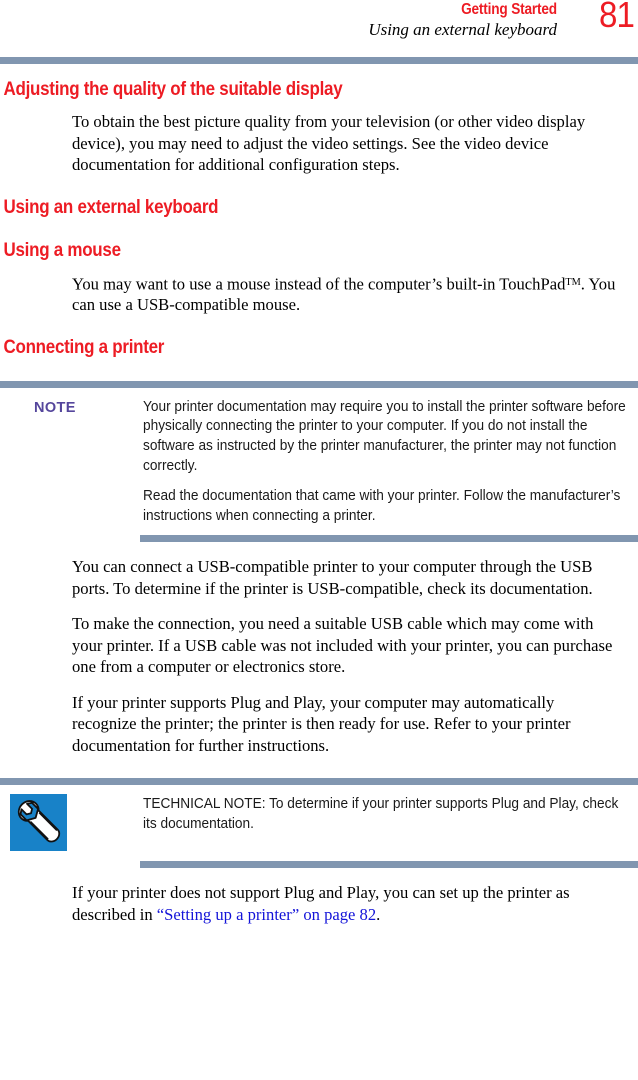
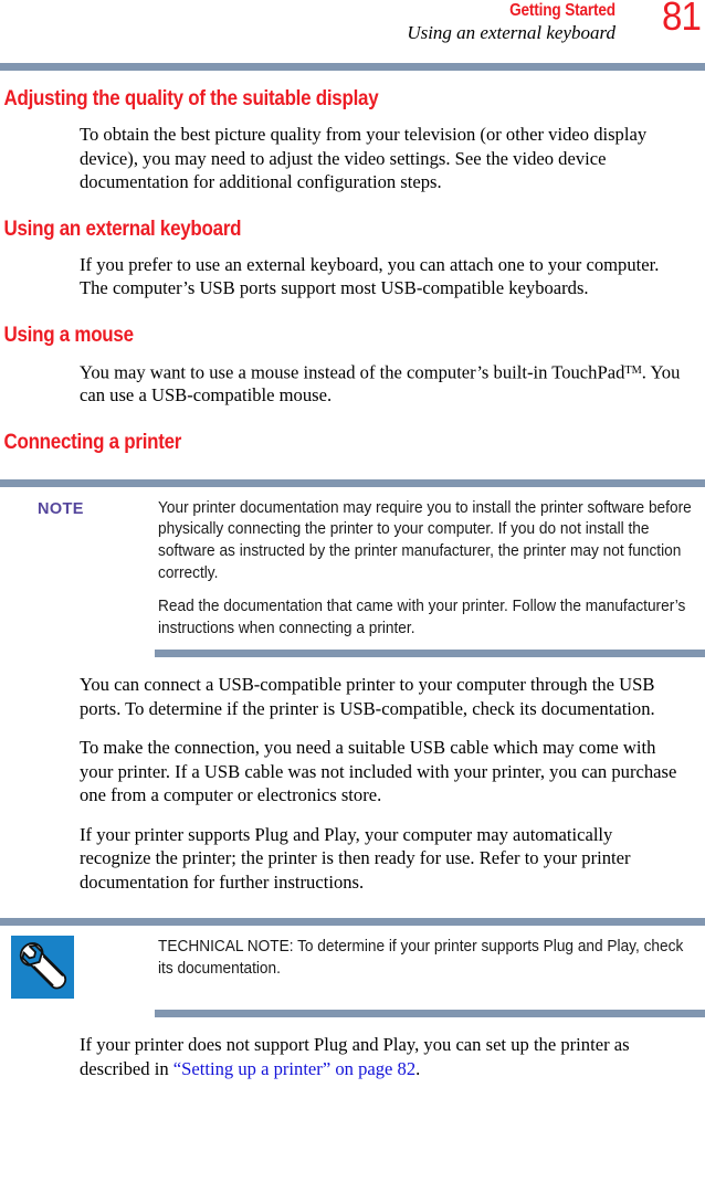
  Getting Started
  Using an external keyboard
  81
  Adjusting the quality of the suitable display
  To obtain the best picture quality from your television (or other video display device), you may need to adjust the video settings. See the video device documentation for additional configuration steps.
  Using an external keyboard
+ If you prefer to use an external keyboard, you can attach one to your computer. The computer’s USB ports support most USB-compatible keyboards.
  Using a mouse
  You may want to use a mouse instead of the computer’s built-in TouchPadTM. You can use a USB-compatible mouse.
  Connecting a printer
  NOTE
  Your printer documentation may require you to install the printer software before physically connecting the printer to your computer. If you do not install the software as instructed by the printer manufacturer, the printer may not function correctly.
  Read the documentation that came with your printer. Follow the manufacturer’s instructions when connecting a printer.
  You can connect a USB-compatible printer to your computer through the USB ports. To determine if the printer is USB-compatible, check its documentation.
  To make the connection, you need a suitable USB cable which may come with your printer. If a USB cable was not included with your printer, you can purchase one from a computer or electronics store.
  If your printer supports Plug and Play, your computer may automatically recognize the printer; the printer is then ready for use. Refer to your printer documentation for further instructions.
  TECHNICAL NOTE: To determine if your printer supports Plug and Play, check its documentation.
  If your printer does not support Plug and Play, you can set up the printer as described in “Setting up a printer” on page 82.
